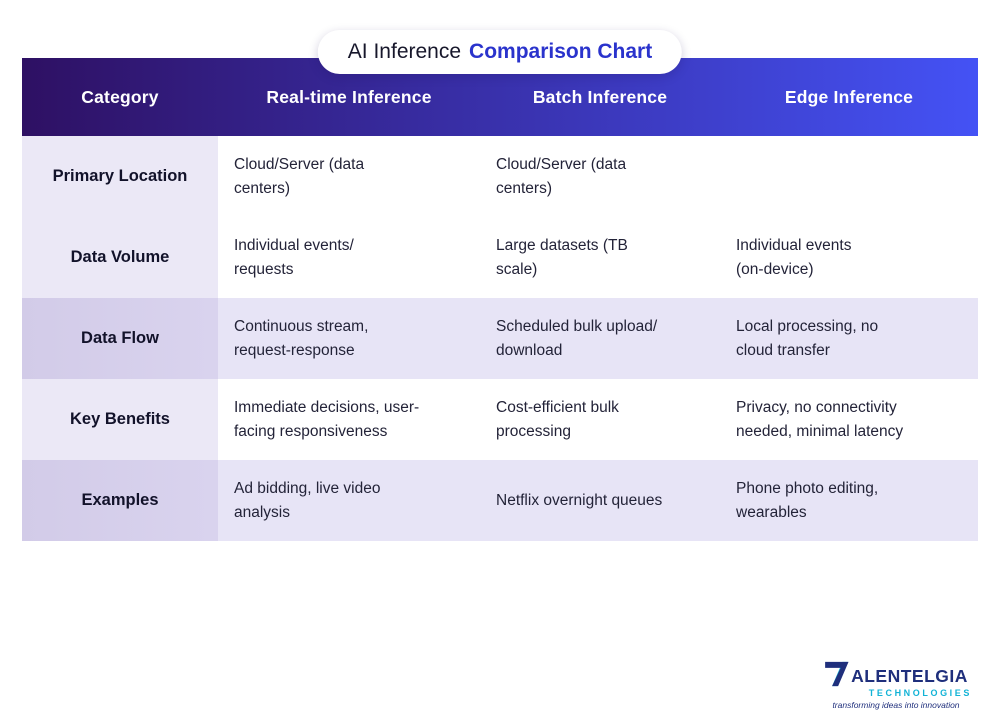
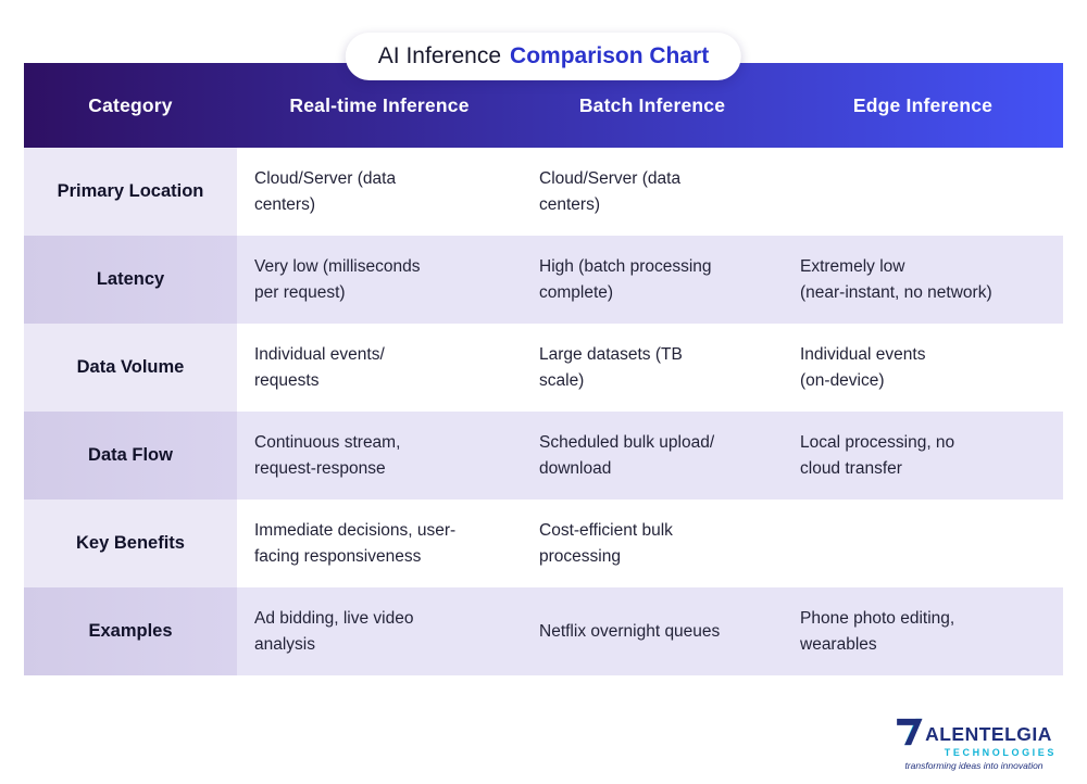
  AI Inference
  Comparison Chart
  Category
  Real-time Inference
  Batch Inference
  Edge Inference
  Primary Location
  Cloud/Server (data
  centers)
  Cloud/Server (data
  centers)
+ Latency
+ Very low (milliseconds
+ per request)
+ High (batch processing
+ complete)
+ Extremely low
+ (near-instant, no network)
  Data Volume
  Individual events/
  requests
  Large datasets (TB
  scale)
  Individual events
  (on-device)
  Data Flow
  Continuous stream,
  request-response
  Scheduled bulk upload/
  download
  Local processing, no
  cloud transfer
  Key Benefits
  Immediate decisions, user-
  facing responsiveness
  Cost-efficient bulk
  processing
- Privacy, no connectivity
- needed, minimal latency
  Examples
  Ad bidding, live video
  analysis
  Netflix overnight queues
  Phone photo editing,
  wearables
  ALENTELGIA
  TECHNOLOGIES
  transforming ideas into innovation
